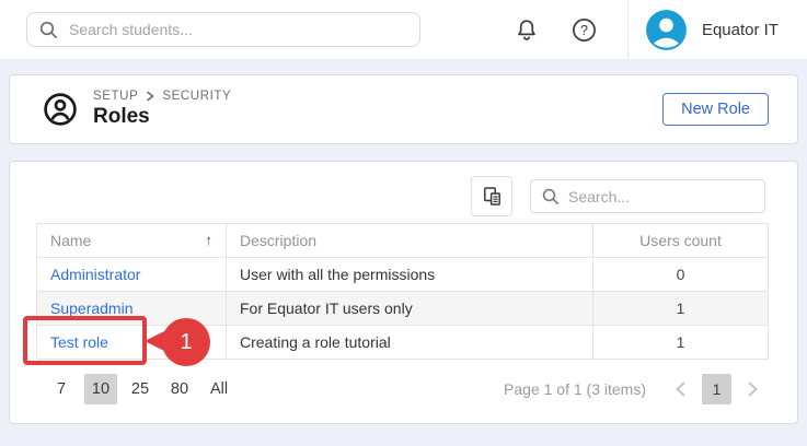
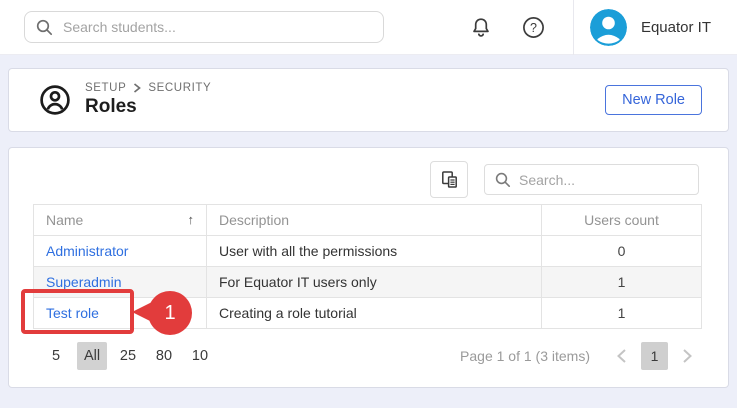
  Search students...
  ?
  Equator IT
  SETUP
  SECURITY
  Roles
  New Role
  Search...
  Name ↑	Description	Users count
  Administrator	User with all the permissions	0
  Superadmin	For Equator IT users only	1
  Test role	Creating a role tutorial	1
- 7
+ 5
- 10
+ All
  25
  80
- All
+ 10
  Page 1 of 1 (3 items)
  1
  1
